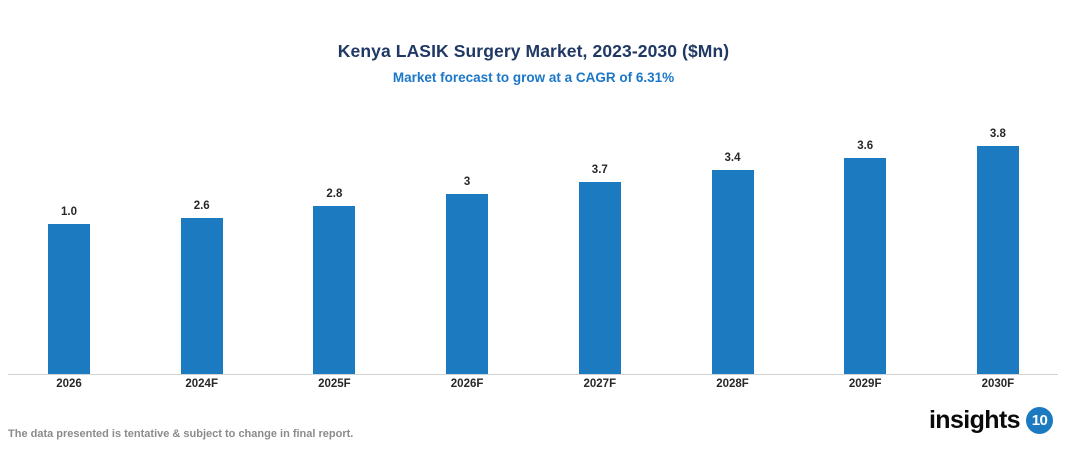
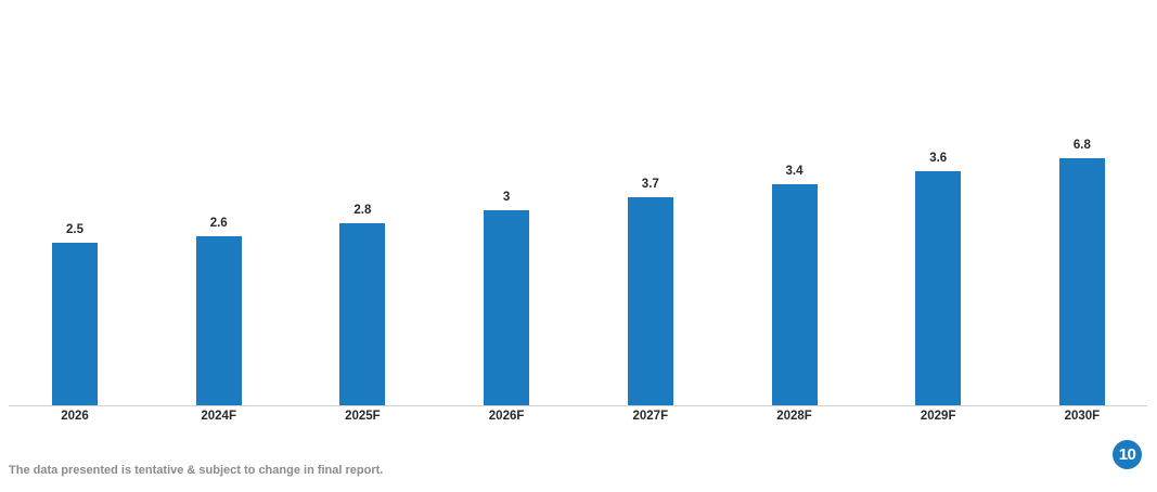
- Kenya LASIK Surgery Market, 2023-2030 ($Mn)
- Market forecast to grow at a CAGR of 6.31%
- 1.0
+ 2.5
  2.6
  2.8
  3
  3.7
  3.4
  3.6
- 3.8
+ 6.8
  2026
  2024F
  2025F
  2026F
  2027F
  2028F
  2029F
  2030F
  The data presented is tentative & subject to change in final report.
- insights
  10
